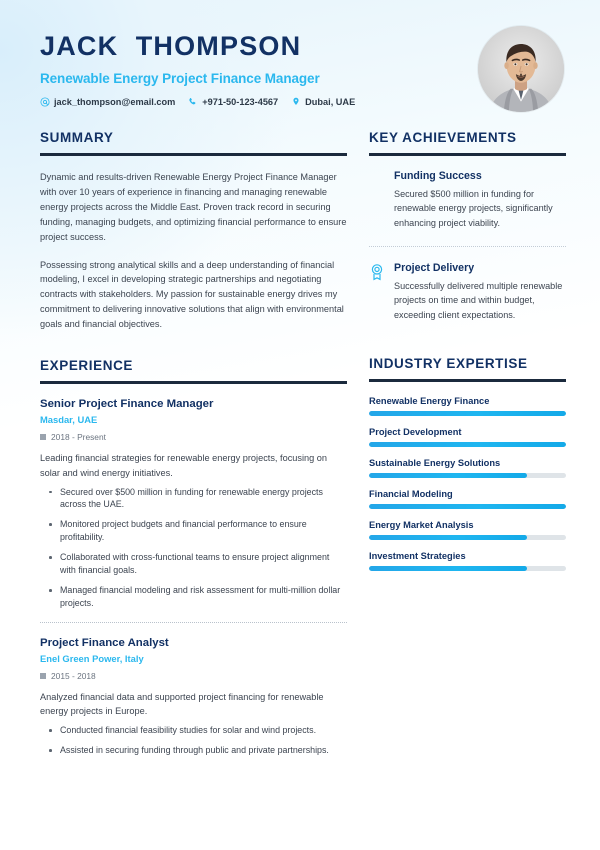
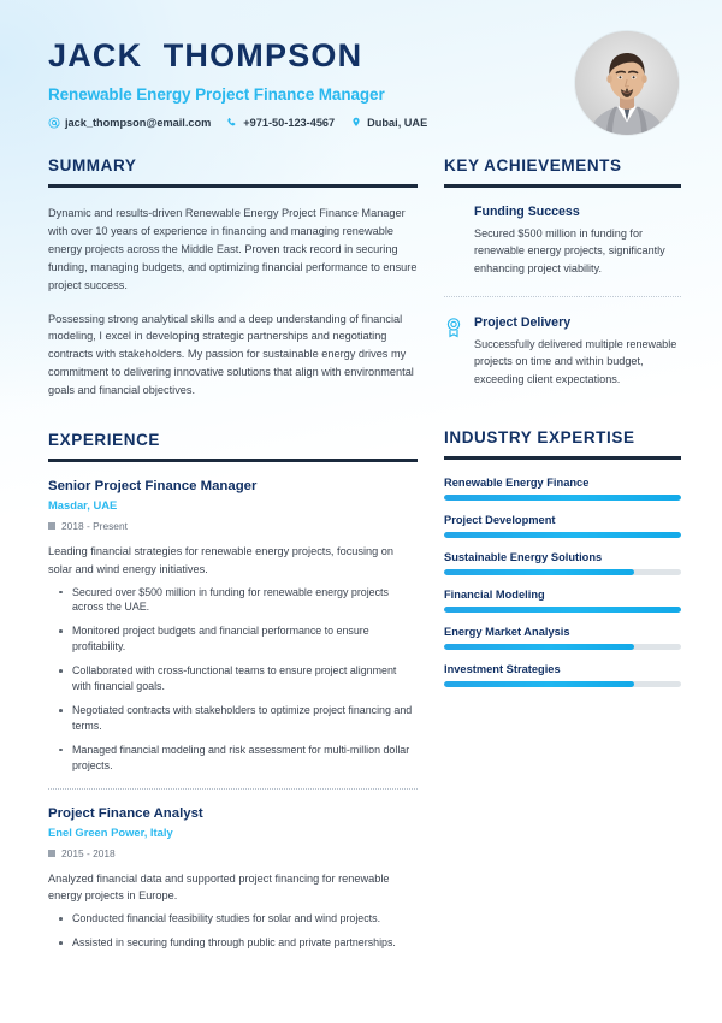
  JACK THOMPSON
  Renewable Energy Project Finance Manager
  jack_thompson@email.com
  +971-50-123-4567
  Dubai, UAE
  SUMMARY
  Dynamic and results-driven Renewable Energy Project Finance Manager with over 10 years of experience in financing and managing renewable energy projects across the Middle East. Proven track record in securing funding, managing budgets, and optimizing financial performance to ensure project success.
  Possessing strong analytical skills and a deep understanding of financial modeling, I excel in developing strategic partnerships and negotiating contracts with stakeholders. My passion for sustainable energy drives my commitment to delivering innovative solutions that align with environmental goals and financial objectives.
  EXPERIENCE
  Senior Project Finance Manager
  Masdar, UAE
  2018 - Present
  Leading financial strategies for renewable energy projects, focusing on solar and wind energy initiatives.
  Secured over $500 million in funding for renewable energy projects across the UAE.
  Monitored project budgets and financial performance to ensure profitability.
  Collaborated with cross-functional teams to ensure project alignment with financial goals.
+ Negotiated contracts with stakeholders to optimize project financing and terms.
  Managed financial modeling and risk assessment for multi-million dollar projects.
  Project Finance Analyst
  Enel Green Power, Italy
  2015 - 2018
  Analyzed financial data and supported project financing for renewable energy projects in Europe.
  Conducted financial feasibility studies for solar and wind projects.
  Assisted in securing funding through public and private partnerships.
  KEY ACHIEVEMENTS
  Funding Success
  Secured $500 million in funding for renewable energy projects, significantly enhancing project viability.
  Project Delivery
  Successfully delivered multiple renewable projects on time and within budget, exceeding client expectations.
  INDUSTRY EXPERTISE
  Renewable Energy Finance
  Project Development
  Sustainable Energy Solutions
  Financial Modeling
  Energy Market Analysis
  Investment Strategies
